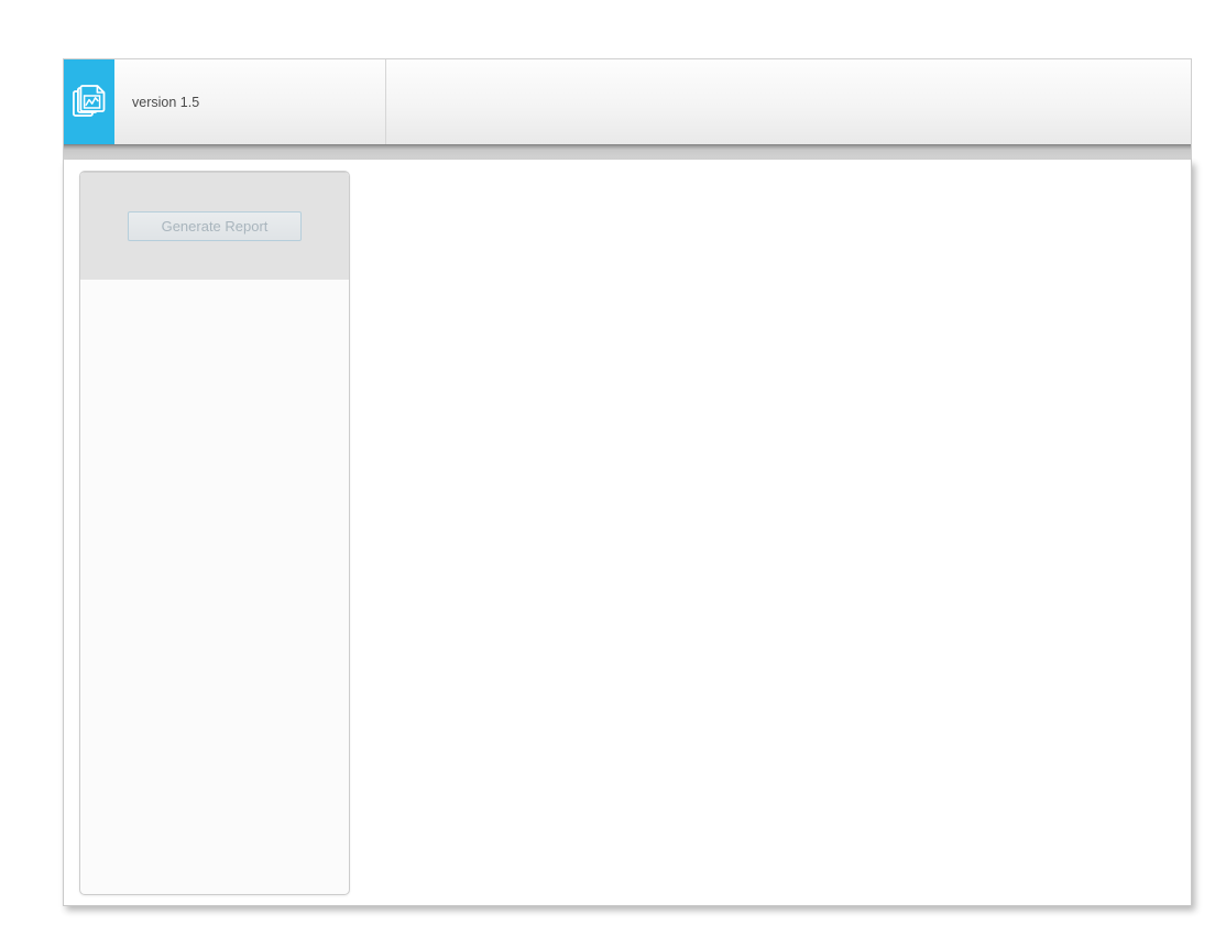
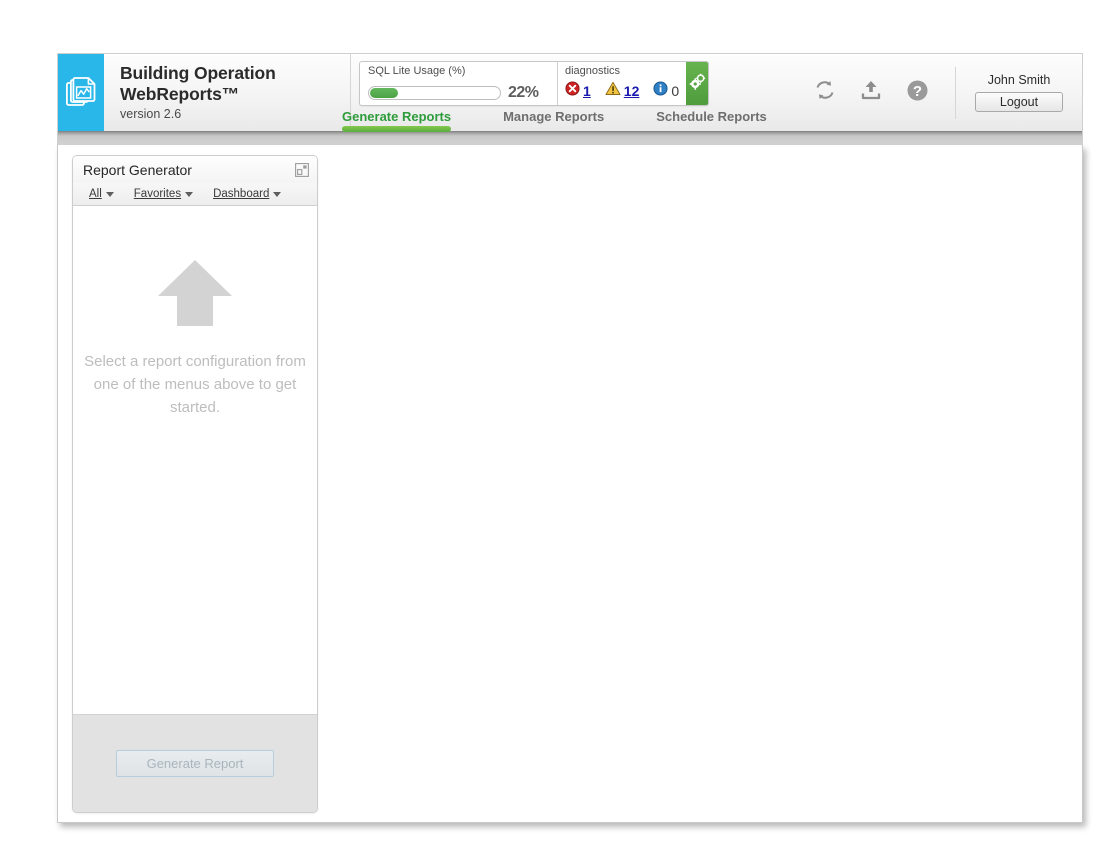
+ Building Operation
+ WebReports™
- version 1.5
+ version 2.6
+ SQL Lite Usage (%)
+ 22%
+ diagnostics
+ 1
+ 12
+ 0
+ ?
+ John Smith
+ Logout
+ Generate Reports
+ Manage Reports
+ Schedule Reports
+ Report Generator
+ All
+ Favorites
+ Dashboard
+ Select a report configuration from one of the menus above to get started.
  Generate Report
